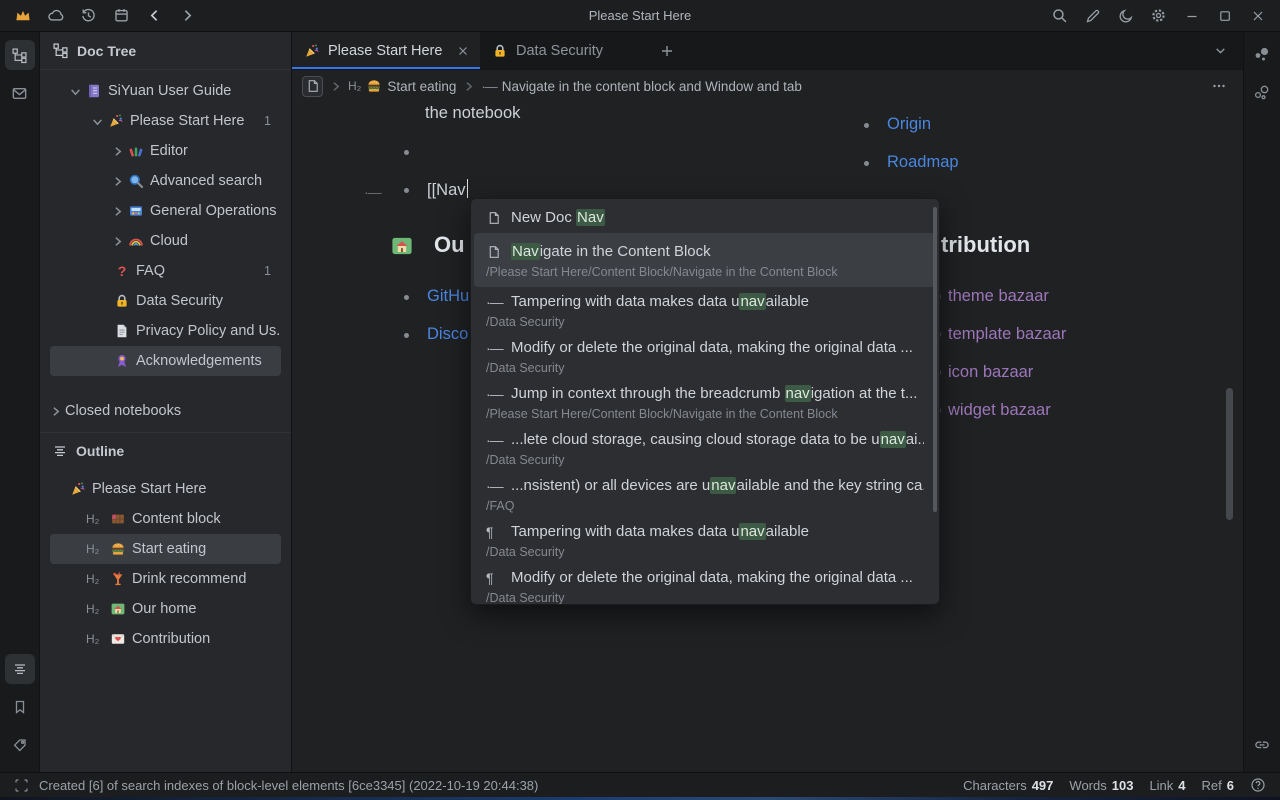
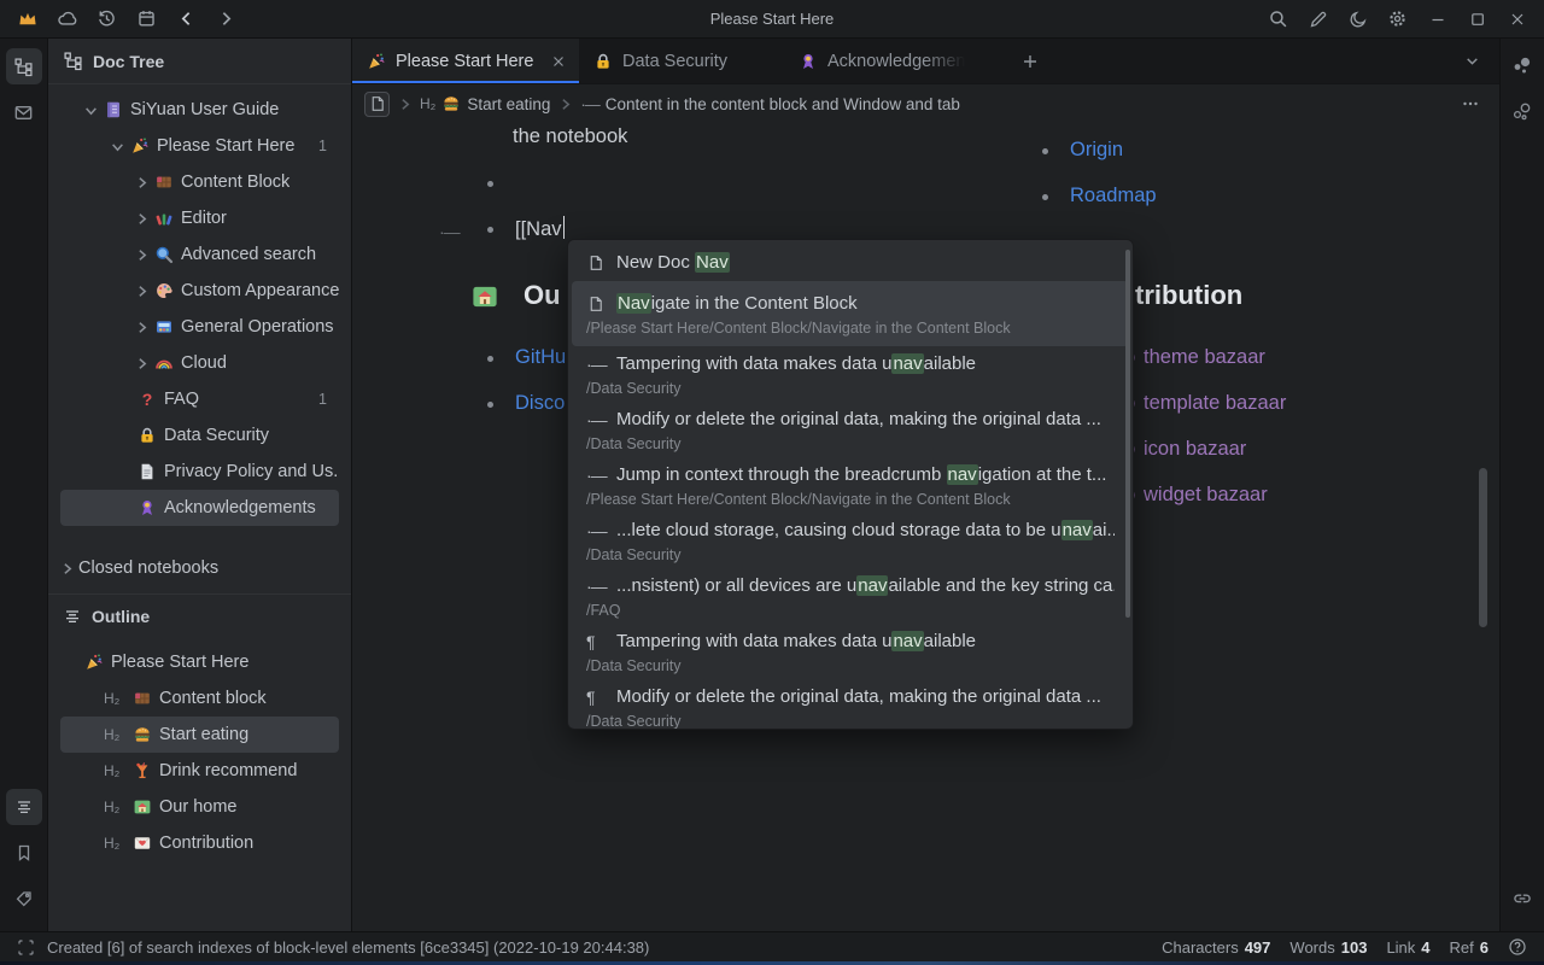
  Please Start Here
  Doc Tree
  SiYuan User Guide
  Please Start Here
  1
+ Content Block
  Editor
  Advanced search
+ Custom Appearance
  General Operations
  Cloud
  ?
  FAQ
  1
  Data Security
  Privacy Policy and Us.
  Acknowledgements
  Closed notebooks
  Outline
  Please Start Here
  H₂
  Content block
  H₂
  Start eating
  H₂
  Drink recommend
  H₂
  Our home
  H₂
  Contribution
  Please Start Here
  Data Security
+ Acknowledgemen
  H₂
  Start eating
  ·—
- Navigate in the content block and Window and tab
+ Content in the content block and Window and tab
  the notebook
  ·—
  [[Nav
  Origin
  Roadmap
  Ou
  GitHu
  Disco
  tribution
  theme bazaar
  template bazaar
  icon bazaar
  widget bazaar
  New Doc Nav
  Navigate in the Content Block
  /Please Start Here/Content Block/Navigate in the Content Block
  ·—
  Tampering with data makes data unavailable
  /Data Security
  ·—
  Modify or delete the original data, making the original data ...
  /Data Security
  ·—
  Jump in context through the breadcrumb navigation at the t...
  /Please Start Here/Content Block/Navigate in the Content Block
  ·—
  ...lete cloud storage, causing cloud storage data to be unavai..
  /Data Security
  ·—
  ...nsistent) or all devices are unavailable and the key string ca
  /FAQ
  ¶
  Tampering with data makes data unavailable
  /Data Security
  ¶
  Modify or delete the original data, making the original data ...
  /Data Security
  Created [6] of search indexes of block-level elements [6ce3345] (2022-10-19 20:44:38)
  Characters 497
  Words 103
  Link 4
  Ref 6
